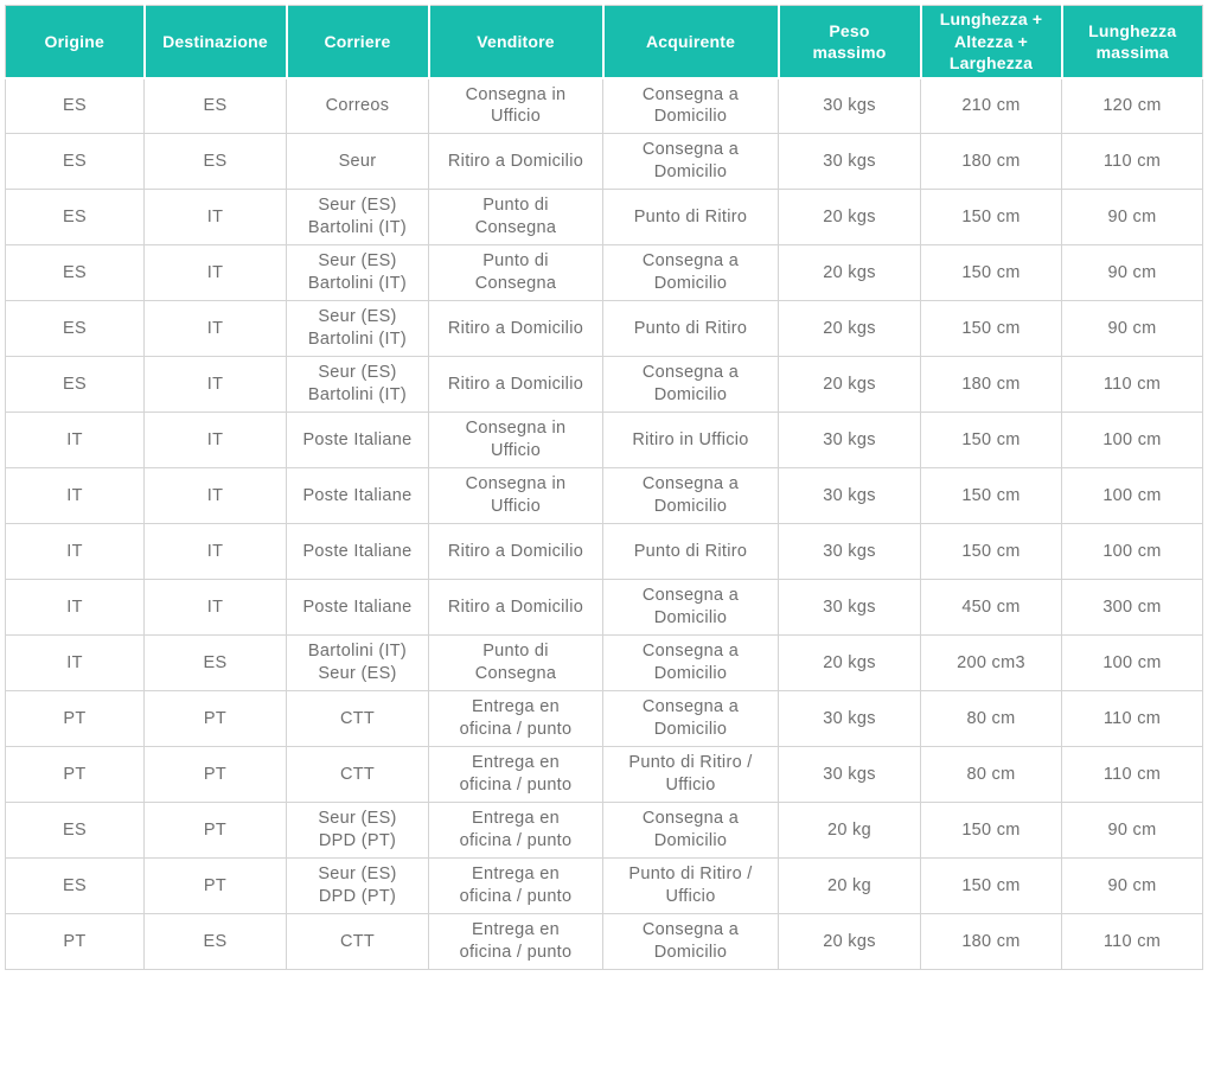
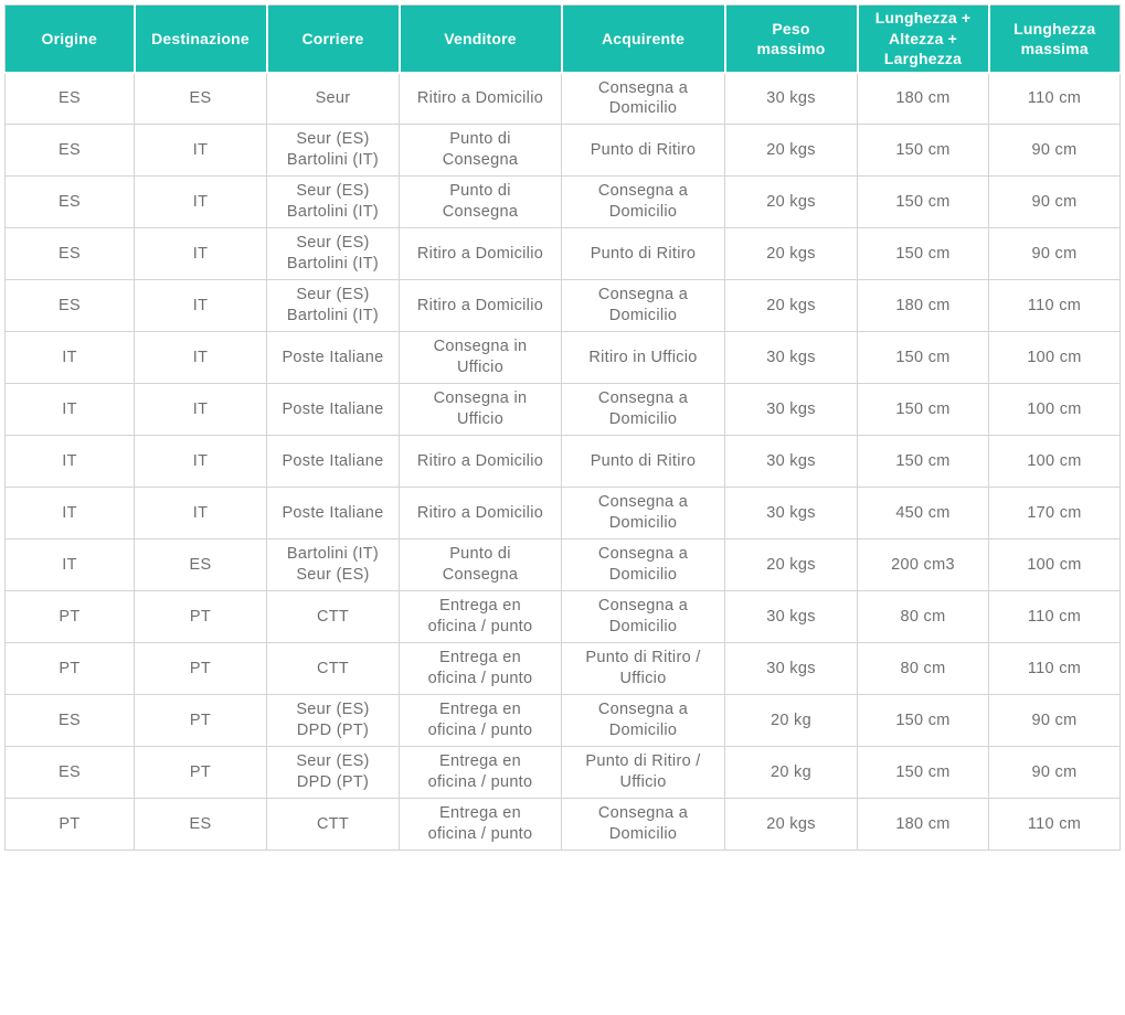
  Origine	Destinazione	Corriere	Venditore	Acquirente	Peso massimo	Lunghezza + Altezza + Larghezza	Lunghezza massima
- ES	ES	Correos	Consegna in Ufficio	Consegna a Domicilio	30 kgs	210 cm	120 cm
  ES	ES	Seur	Ritiro a Domicilio	Consegna a Domicilio	30 kgs	180 cm	110 cm
  ES	IT	Seur (ES) Bartolini (IT)	Punto di Consegna	Punto di Ritiro	20 kgs	150 cm	90 cm
  ES	IT	Seur (ES) Bartolini (IT)	Punto di Consegna	Consegna a Domicilio	20 kgs	150 cm	90 cm
  ES	IT	Seur (ES) Bartolini (IT)	Ritiro a Domicilio	Punto di Ritiro	20 kgs	150 cm	90 cm
  ES	IT	Seur (ES) Bartolini (IT)	Ritiro a Domicilio	Consegna a Domicilio	20 kgs	180 cm	110 cm
  IT	IT	Poste Italiane	Consegna in Ufficio	Ritiro in Ufficio	30 kgs	150 cm	100 cm
  IT	IT	Poste Italiane	Consegna in Ufficio	Consegna a Domicilio	30 kgs	150 cm	100 cm
  IT	IT	Poste Italiane	Ritiro a Domicilio	Punto di Ritiro	30 kgs	150 cm	100 cm
- IT	IT	Poste Italiane	Ritiro a Domicilio	Consegna a Domicilio	30 kgs	450 cm	300 cm
+ IT	IT	Poste Italiane	Ritiro a Domicilio	Consegna a Domicilio	30 kgs	450 cm	170 cm
  IT	ES	Bartolini (IT) Seur (ES)	Punto di Consegna	Consegna a Domicilio	20 kgs	200 cm3	100 cm
  PT	PT	CTT	Entrega en oficina / punto	Consegna a Domicilio	30 kgs	80 cm	110 cm
  PT	PT	CTT	Entrega en oficina / punto	Punto di Ritiro / Ufficio	30 kgs	80 cm	110 cm
  ES	PT	Seur (ES) DPD (PT)	Entrega en oficina / punto	Consegna a Domicilio	20 kg	150 cm	90 cm
  ES	PT	Seur (ES) DPD (PT)	Entrega en oficina / punto	Punto di Ritiro / Ufficio	20 kg	150 cm	90 cm
  PT	ES	CTT	Entrega en oficina / punto	Consegna a Domicilio	20 kgs	180 cm	110 cm
